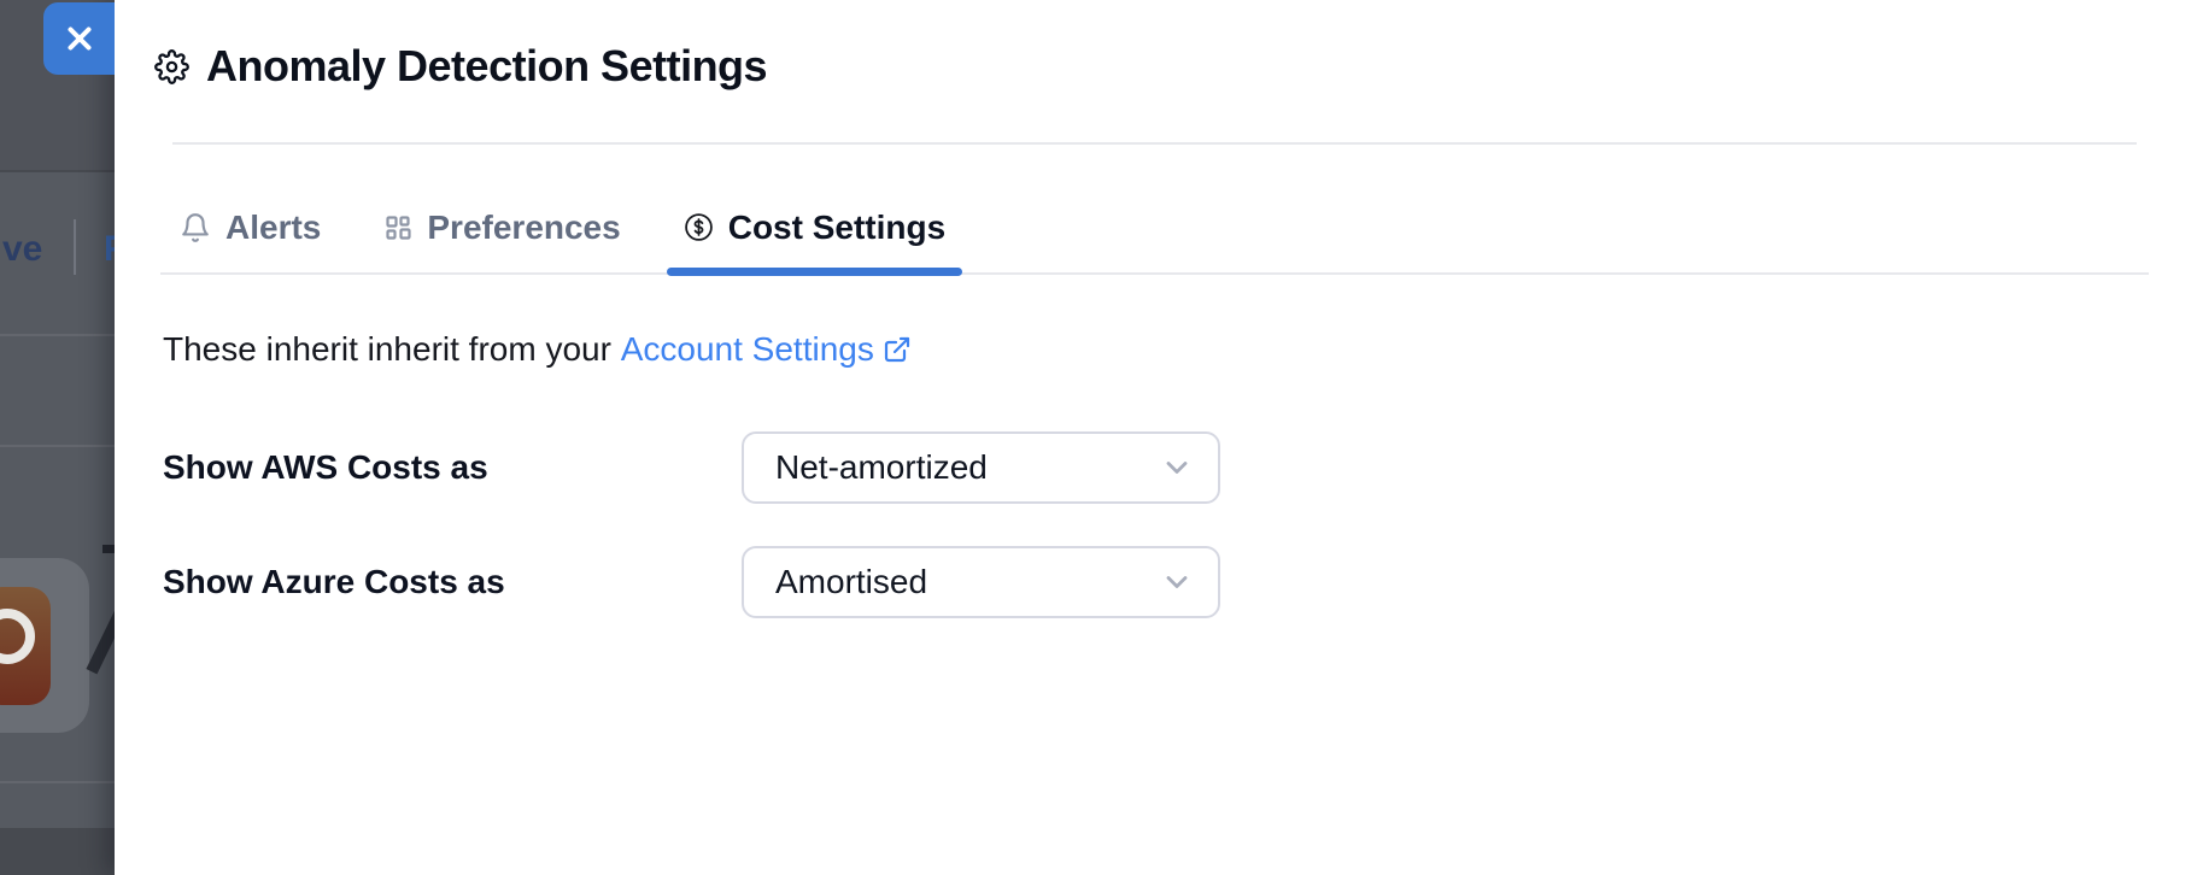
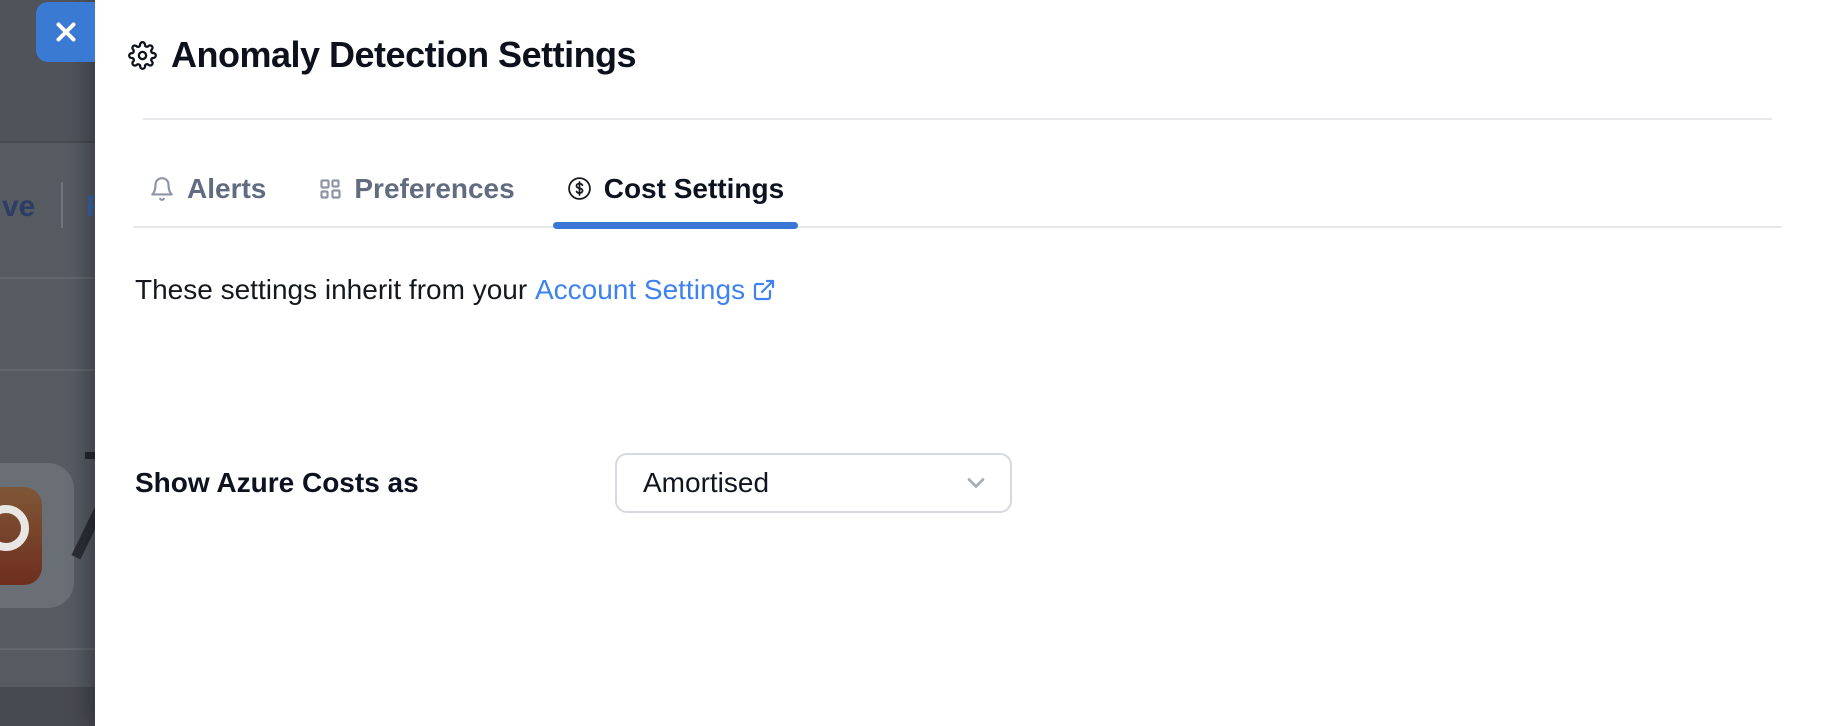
  ve
  Anomaly Detection Settings
  Alerts
  Preferences
  Cost Settings
- These inherit inherit from your
+ These settings inherit from your
  Account Settings
- Show AWS Costs as
- Net-amortized
  Show Azure Costs as
  Amortised
